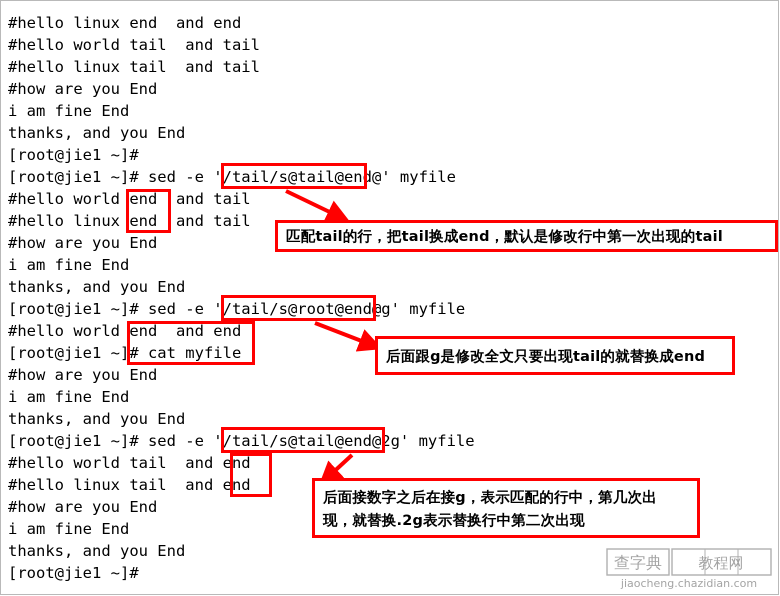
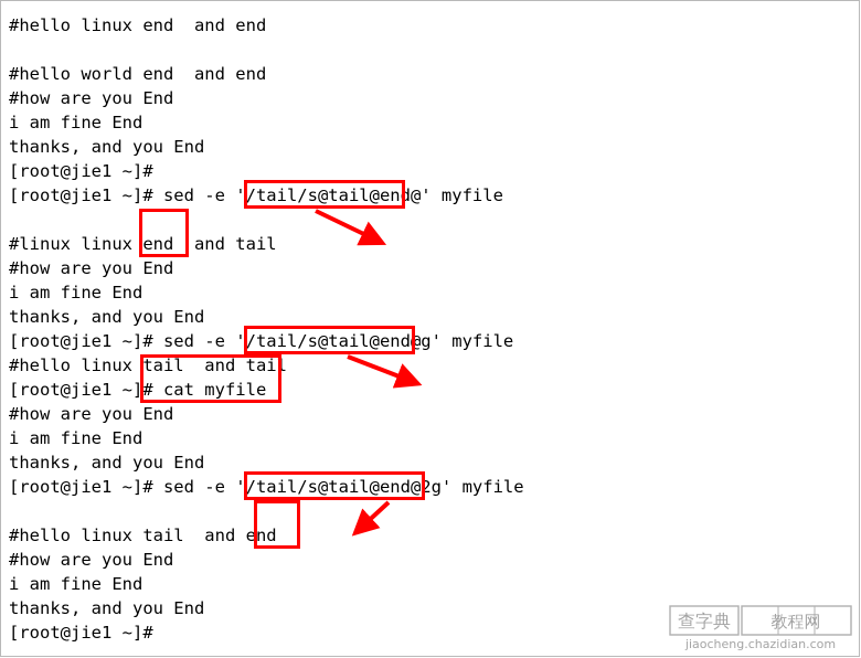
  #hello linux end and end
- #hello world tail and tail
- #hello linux tail and tail
+ #hello world end and end
  #how are you End
  i am fine End
  thanks, and you End
  [root@jie1 ~]#
  [root@jie1 ~]# sed -e '/tail/s@tail@end@' myfile
- #hello world end and tail
- #hello linux end and tail
+ #linux linux end and tail
  #how are you End
  i am fine End
  thanks, and you End
- [root@jie1 ~]# sed -e '/tail/s@root@end@g' myfile
+ [root@jie1 ~]# sed -e '/tail/s@tail@end@g' myfile
- #hello world end and end
+ #hello linux tail and tail
  [root@jie1 ~]# cat myfile
  #how are you End
  i am fine End
  thanks, and you End
  [root@jie1 ~]# sed -e '/tail/s@tail@end@2g' myfile
- #hello world tail and end
  #hello linux tail and end
  #how are you End
  i am fine End
  thanks, and you End
  [root@jie1 ~]#
- 匹配tail的行，把tail换成end，默认是修改行中第一次出现的tail
- 后面跟g是修改全文只要出现tail的就替换成end
- 后面接数字之后在接g，表示匹配的行中，第几次出
- 现，就替换.2g表示替换行中第二次出现
  查字典
  教程网
  jiaocheng.chazidian.com
